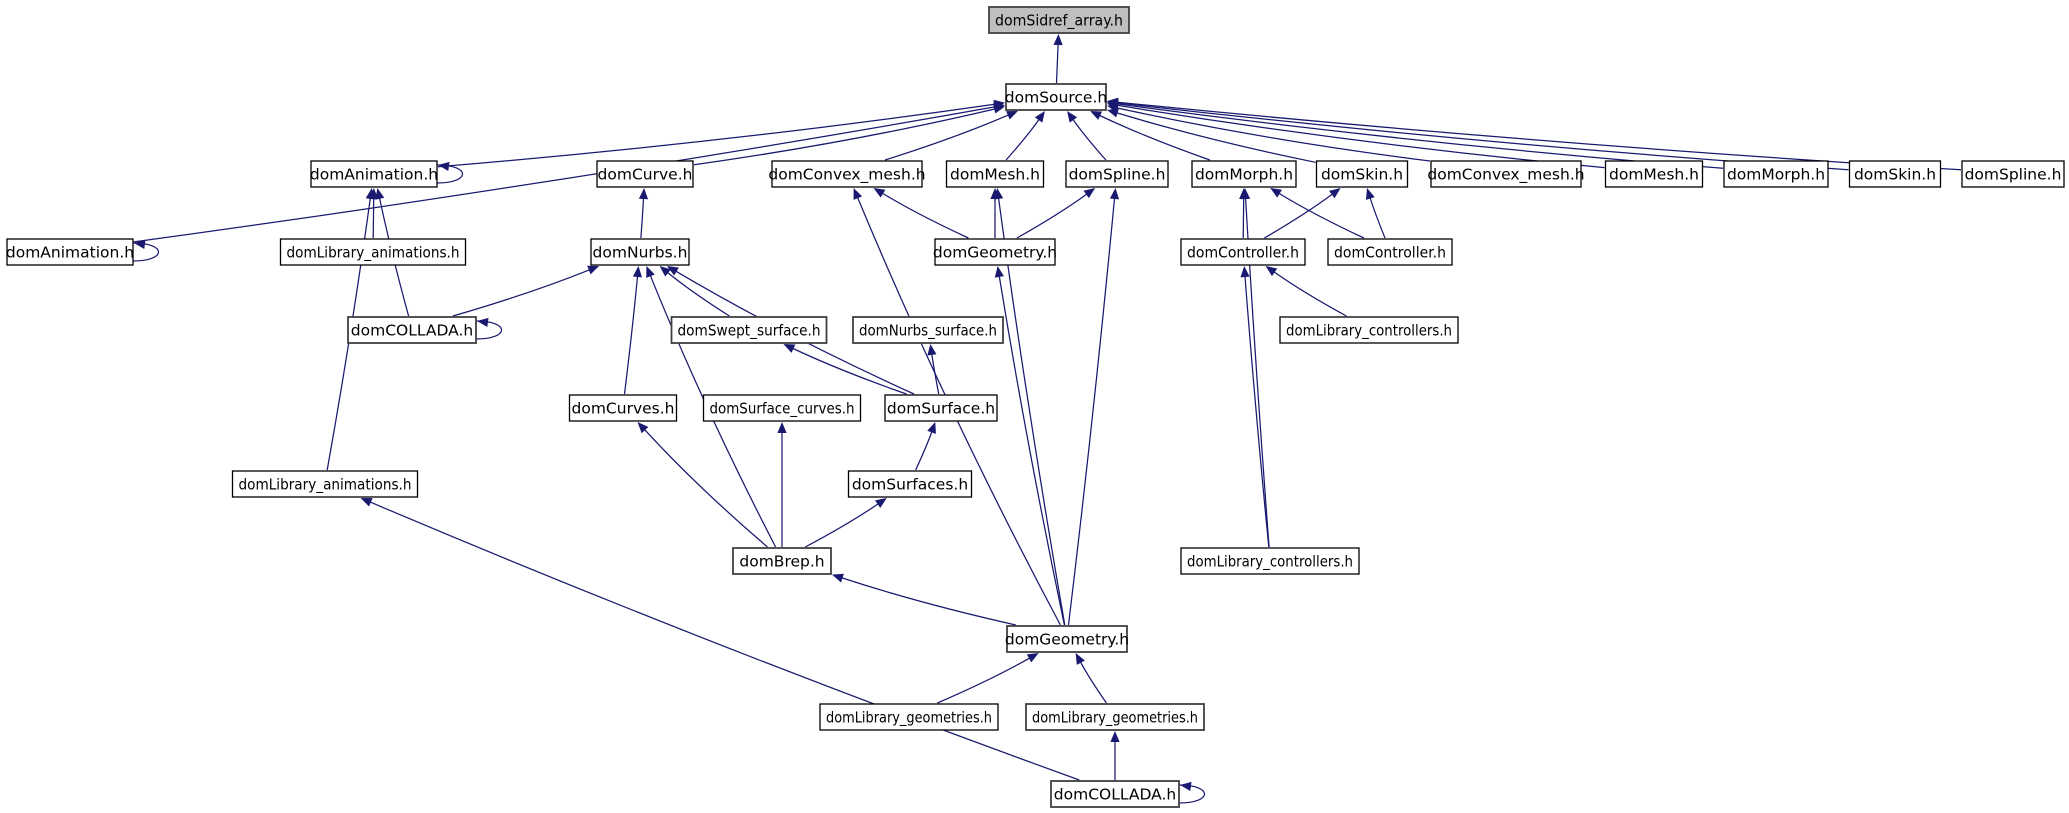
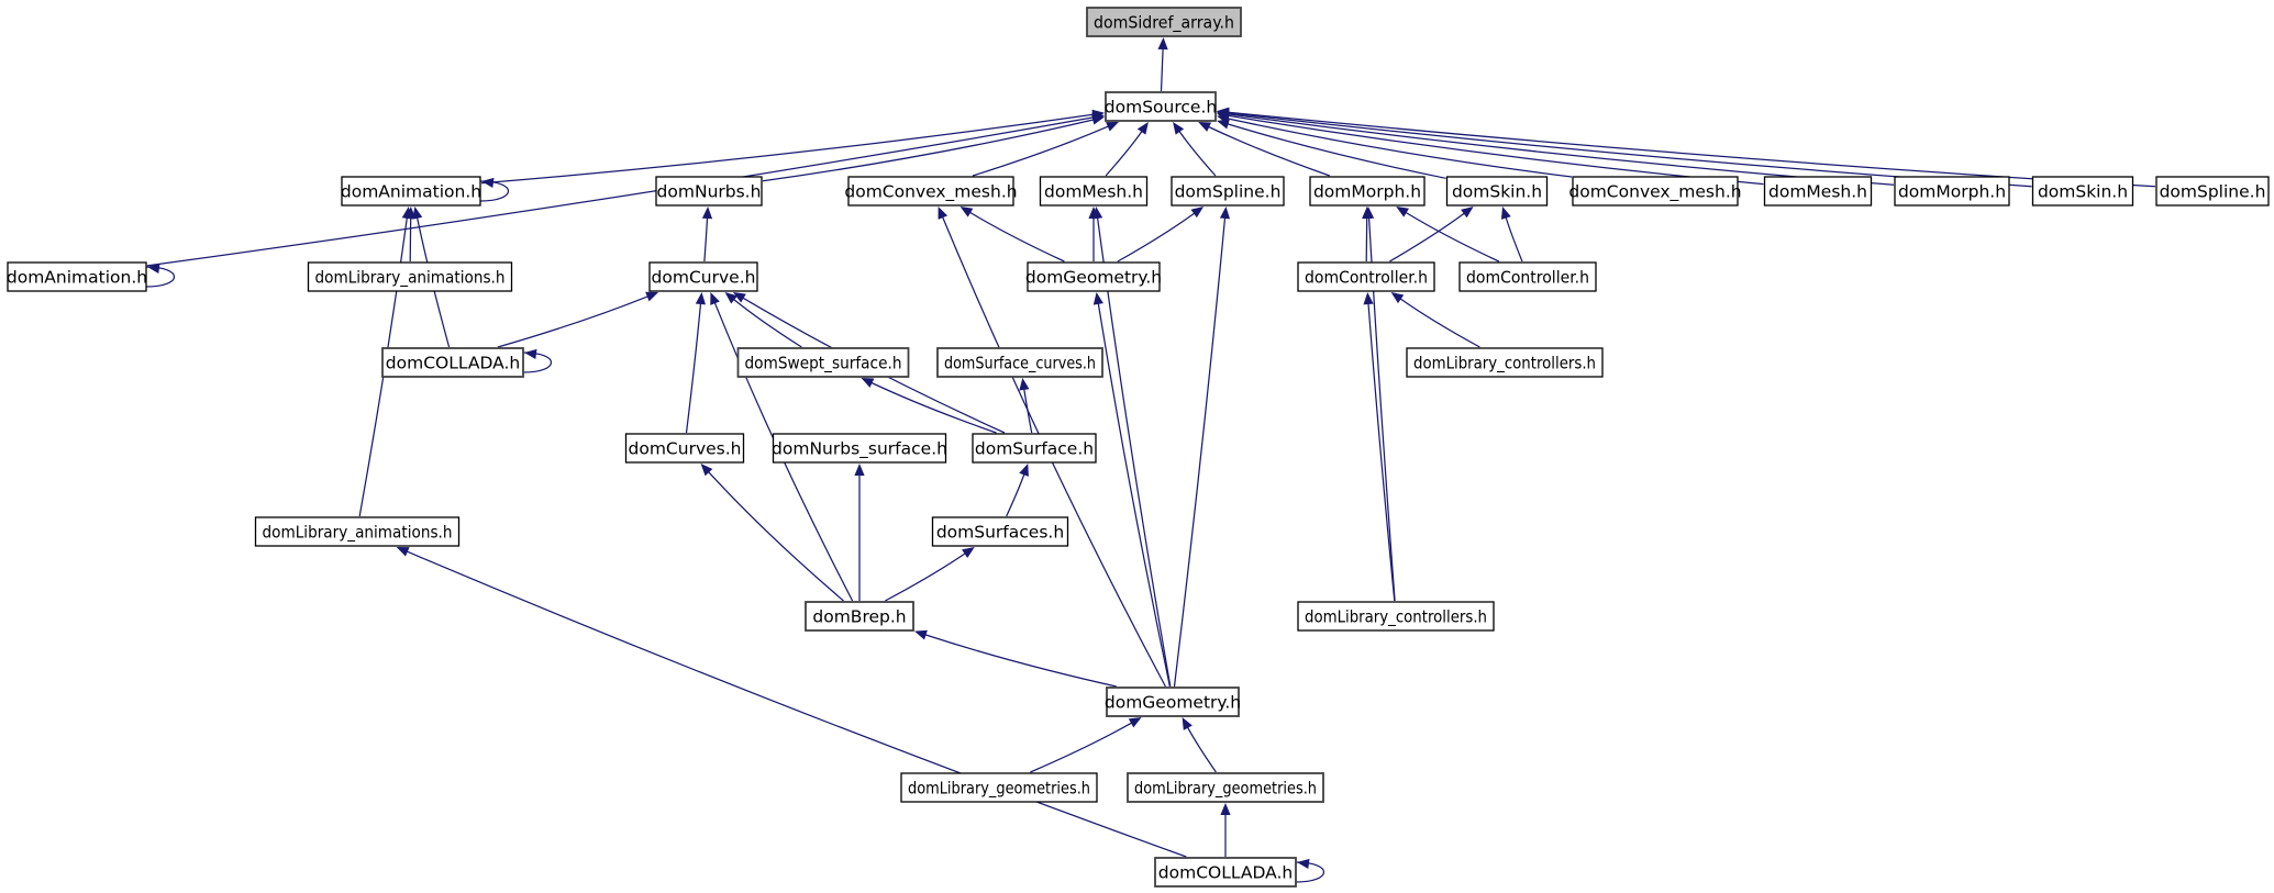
  domSidref_array.h
  domSource.h
  domAnimation.h
- domCurve.h
+ domNurbs.h
  domConvex_mesh.h
  domMesh.h
  domSpline.h
  domMorph.h
  domSkin.h
  domConvex_mesh.h
  domMesh.h
  domMorph.h
  domSkin.h
  domSpline.h
  domAnimation.h
  domLibrary_animations.h
- domNurbs.h
+ domCurve.h
  domGeometry.h
  domController.h
  domController.h
  domCOLLADA.h
  domSwept_surface.h
- domNurbs_surface.h
+ domSurface_curves.h
  domLibrary_controllers.h
  domCurves.h
- domSurface_curves.h
+ domNurbs_surface.h
  domSurface.h
  domSurfaces.h
  domLibrary_animations.h
  domBrep.h
  domLibrary_controllers.h
  domGeometry.h
  domLibrary_geometries.h
  domLibrary_geometries.h
  domCOLLADA.h
